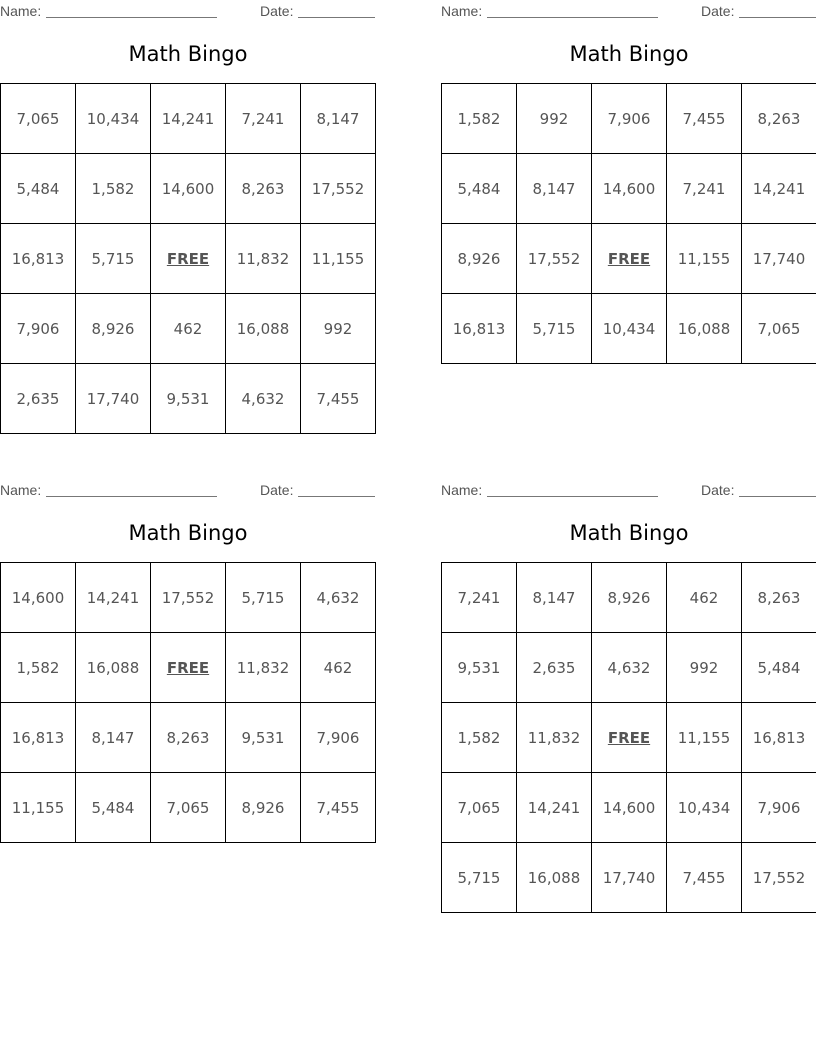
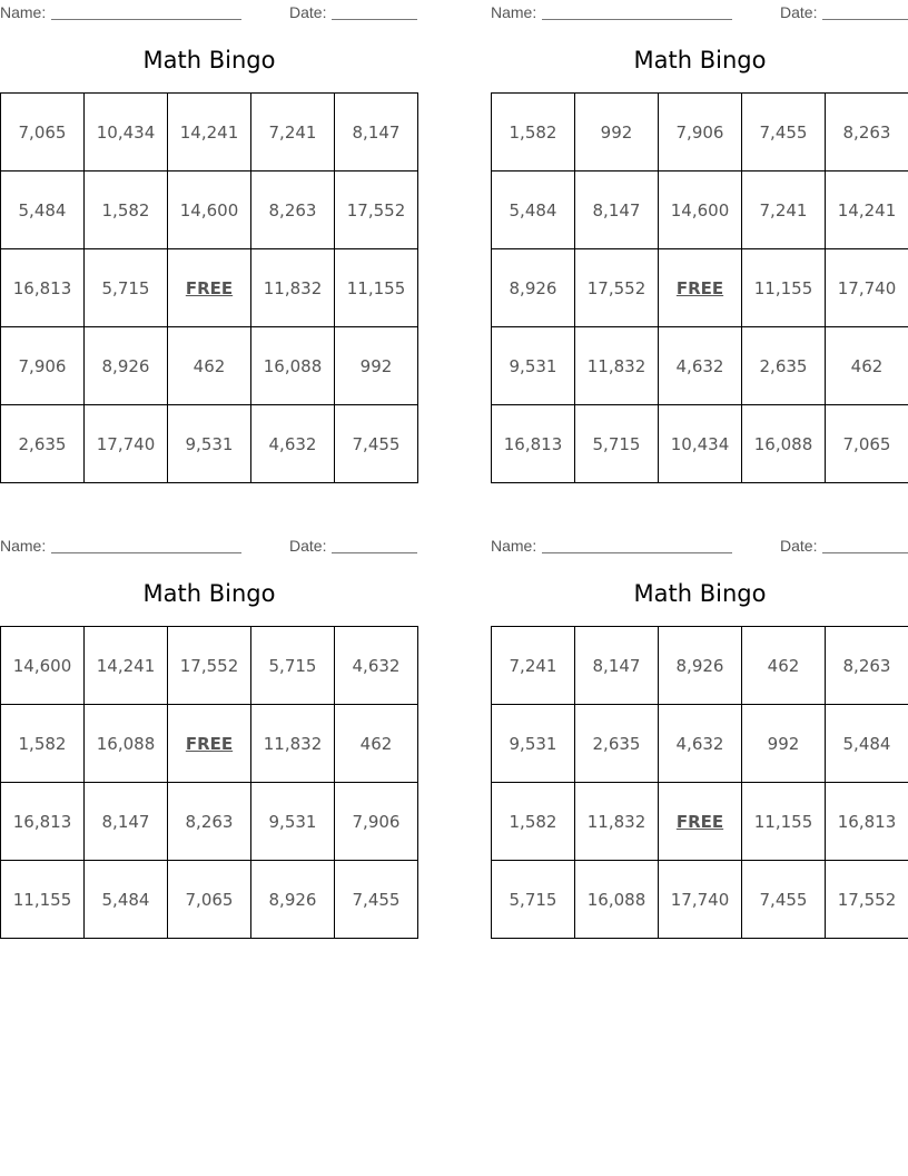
  Name:
  Date:
  Math Bingo
  7,065	10,434	14,241	7,241	8,147
  5,484	1,582	14,600	8,263	17,552
  16,813	5,715	FREE	11,832	11,155
  7,906	8,926	462	16,088	992
  2,635	17,740	9,531	4,632	7,455
  Name:
  Date:
  Math Bingo
  1,582	992	7,906	7,455	8,263
  5,484	8,147	14,600	7,241	14,241
  8,926	17,552	FREE	11,155	17,740
+ 9,531	11,832	4,632	2,635	462
  16,813	5,715	10,434	16,088	7,065
  Name:
  Date:
  Math Bingo
  14,600	14,241	17,552	5,715	4,632
  1,582	16,088	FREE	11,832	462
  16,813	8,147	8,263	9,531	7,906
  11,155	5,484	7,065	8,926	7,455
  Name:
  Date:
  Math Bingo
  7,241	8,147	8,926	462	8,263
  9,531	2,635	4,632	992	5,484
  1,582	11,832	FREE	11,155	16,813
- 7,065	14,241	14,600	10,434	7,906
  5,715	16,088	17,740	7,455	17,552
